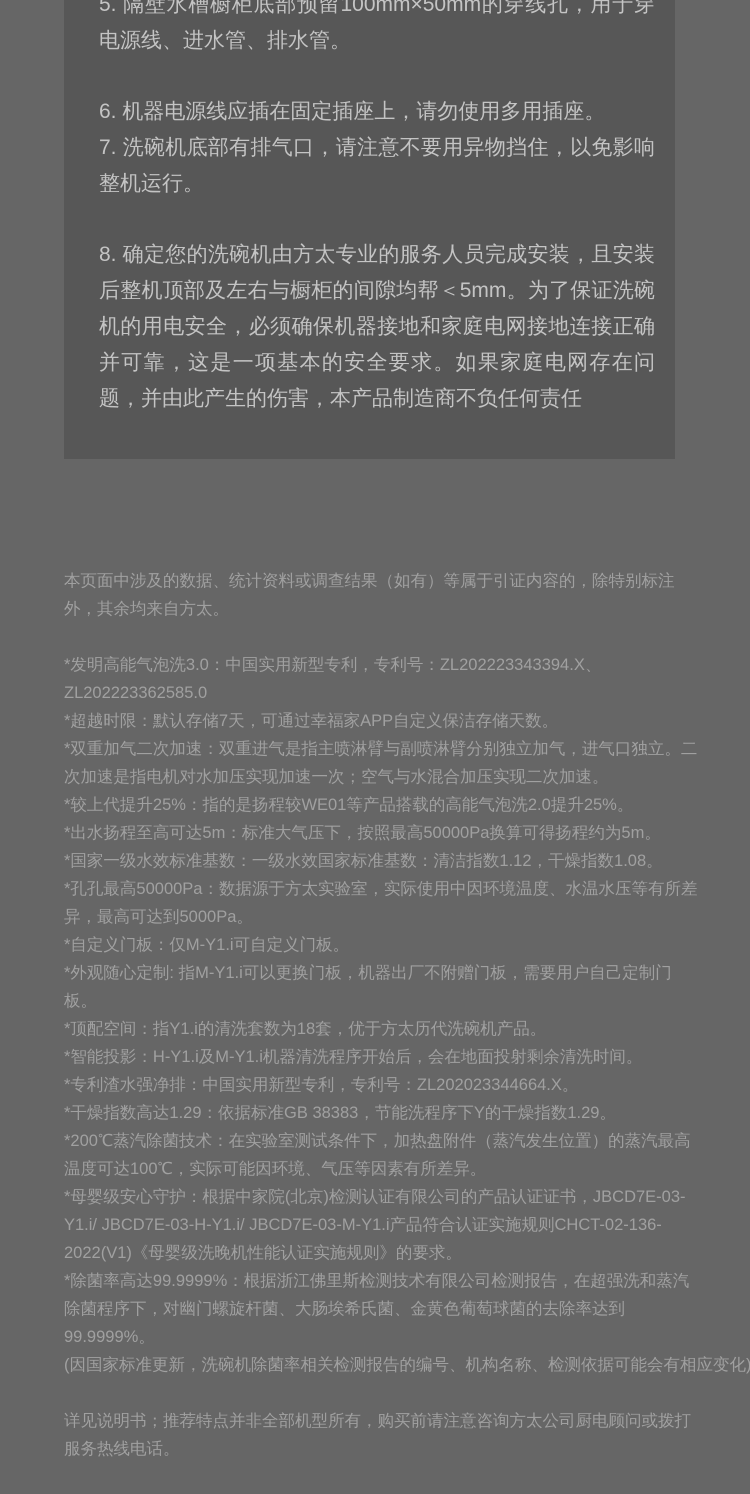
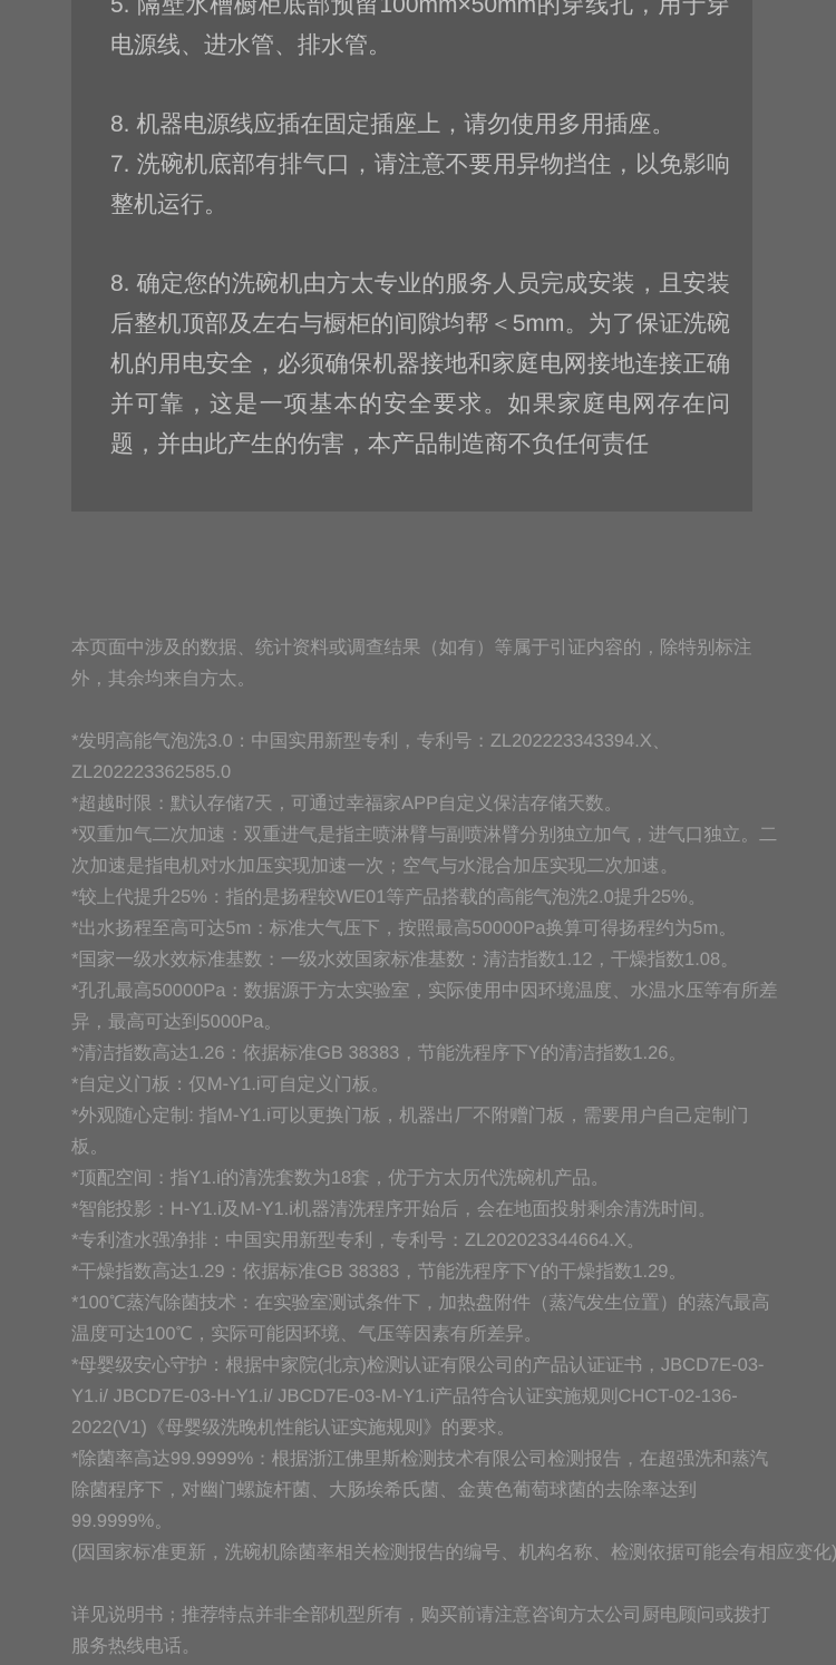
  5. 隔壁水槽橱柜底部预留100mm×50mm的穿线孔，用于穿电源线、进水管、排水管。
- 6. 机器电源线应插在固定插座上，请勿使用多用插座。
+ 8. 机器电源线应插在固定插座上，请勿使用多用插座。
  7. 洗碗机底部有排气口，请注意不要用异物挡住，以免影响整机运行。
  8. 确定您的洗碗机由方太专业的服务人员完成安装，且安装后整机顶部及左右与橱柜的间隙均帮＜5mm。为了保证洗碗机的用电安全，必须确保机器接地和家庭电网接地连接正确并可靠，这是一项基本的安全要求。如果家庭电网存在问题，并由此产生的伤害，本产品制造商不负任何责任
  本页面中涉及的数据、统计资料或调查结果（如有）等属于引证内容的，除特别标注外，其余均来自方太。
  *发明高能气泡洗3.0：中国实用新型专利，专利号：ZL202223343394.X、ZL202223362585.0
  *超越时限：默认存储7天，可通过幸福家APP自定义保洁存储天数。
  *双重加气二次加速：双重进气是指主喷淋臂与副喷淋臂分别独立加气，进气口独立。二次加速是指电机对水加压实现加速一次；空气与水混合加压实现二次加速。
  *较上代提升25%：指的是扬程较WE01等产品搭载的高能气泡洗2.0提升25%。
  *出水扬程至高可达5m：标准大气压下，按照最高50000Pa换算可得扬程约为5m。
  *国家一级水效标准基数：一级水效国家标准基数：清洁指数1.12，干燥指数1.08。
  *孔孔最高50000Pa：数据源于方太实验室，实际使用中因环境温度、水温水压等有所差异，最高可达到5000Pa。
+ *清洁指数高达1.26：依据标准GB 38383，节能洗程序下Y的清洁指数1.26。
  *自定义门板：仅M-Y1.i可自定义门板。
  *外观随心定制: 指M-Y1.i可以更换门板，机器出厂不附赠门板，需要用户自己定制门板。
  *顶配空间：指Y1.i的清洗套数为18套，优于方太历代洗碗机产品。
  *智能投影：H-Y1.i及M-Y1.i机器清洗程序开始后，会在地面投射剩余清洗时间。
  *专利渣水强净排：中国实用新型专利，专利号：ZL202023344664.X。
  *干燥指数高达1.29：依据标准GB 38383，节能洗程序下Y的干燥指数1.29。
- *200℃蒸汽除菌技术：在实验室测试条件下，加热盘附件（蒸汽发生位置）的蒸汽最高温度可达100℃，实际可能因环境、气压等因素有所差异。
+ *100℃蒸汽除菌技术：在实验室测试条件下，加热盘附件（蒸汽发生位置）的蒸汽最高温度可达100℃，实际可能因环境、气压等因素有所差异。
  *母婴级安心守护：根据中家院(北京)检测认证有限公司的产品认证证书，JBCD7E-03-Y1.i/ JBCD7E-03-H-Y1.i/ JBCD7E-03-M-Y1.i产品符合认证实施规则CHCT-02-136-2022(V1)《母婴级洗晚机性能认证实施规则》的要求。
  *除菌率高达99.9999%：根据浙江佛里斯检测技术有限公司检测报告，在超强洗和蒸汽除菌程序下，对幽门螺旋杆菌、大肠埃希氏菌、金黄色葡萄球菌的去除率达到99.9999%。
  (因国家标准更新，洗碗机除菌率相关检测报告的编号、机构名称、检测依据可能会有相应变化)
  详见说明书；推荐特点并非全部机型所有，购买前请注意咨询方太公司厨电顾问或拨打服务热线电话。
